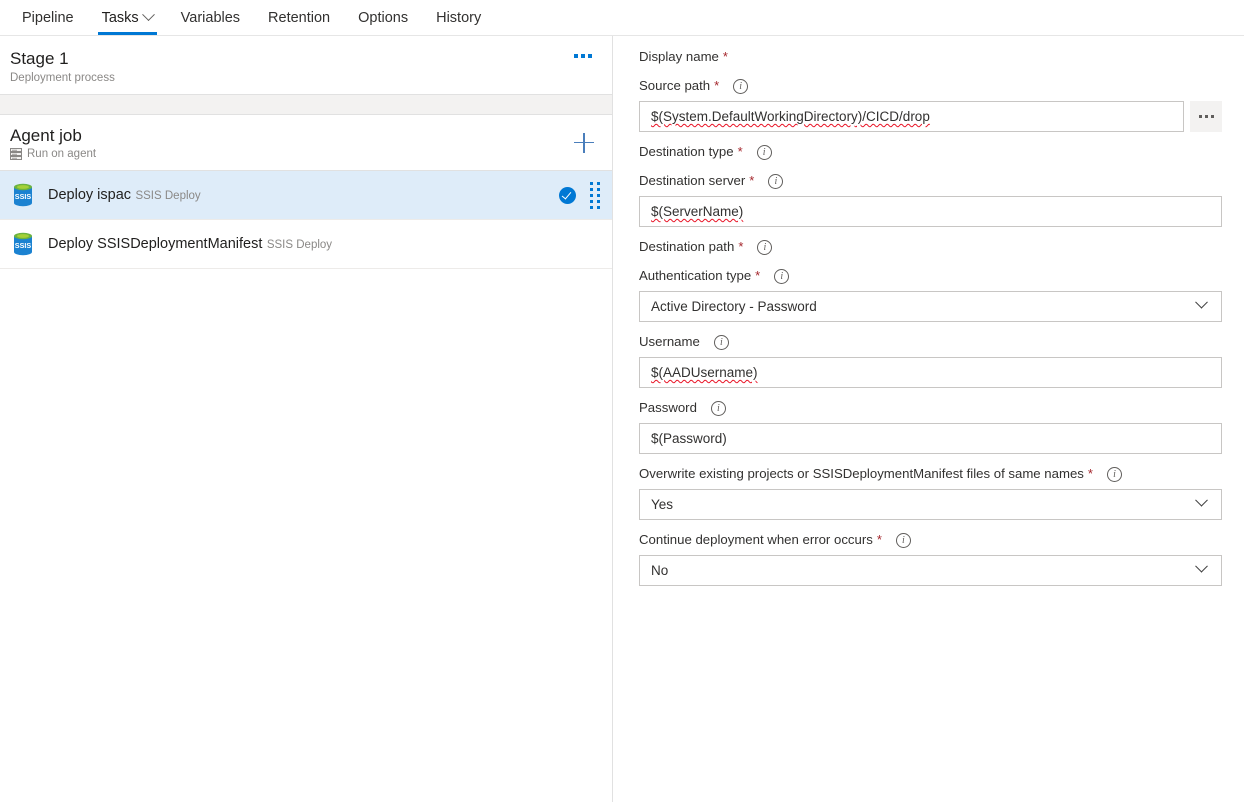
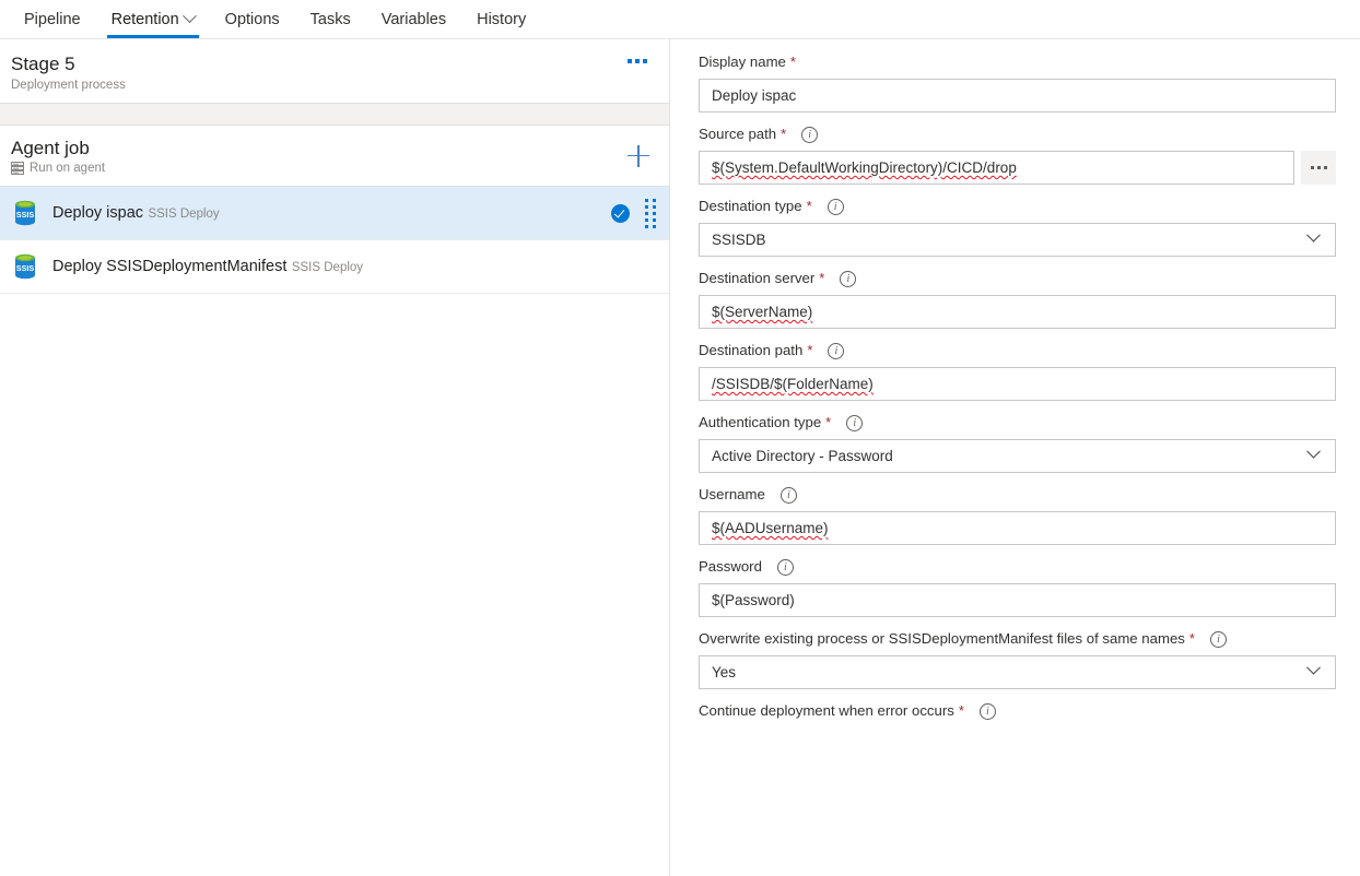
  Pipeline
- Tasks
+ Retention
- Variables
+ Options
- Retention
+ Tasks
- Options
+ Variables
  History
- Stage 1
+ Stage 5
  Deployment process
  Agent job
  Run on agent
  SSIS
  Deploy ispac SSIS Deploy
  SSIS
  Deploy SSISDeploymentManifest SSIS Deploy
  Display name
  *
+ Deploy ispac
  Source path
  *
  i
  $(System.DefaultWorkingDirectory)/CICD/drop
  Destination type
  *
  i
+ SSISDB
  Destination server
  *
  i
  $(ServerName)
  Destination path
  *
  i
+ /SSISDB/$(FolderName)
  Authentication type
  *
  i
  Active Directory - Password
  Username
  i
  $(AADUsername)
  Password
  i
  $(Password)
- Overwrite existing projects or SSISDeploymentManifest files of same names
+ Overwrite existing process or SSISDeploymentManifest files of same names
  *
  i
  Yes
  Continue deployment when error occurs
  *
  i
- No
